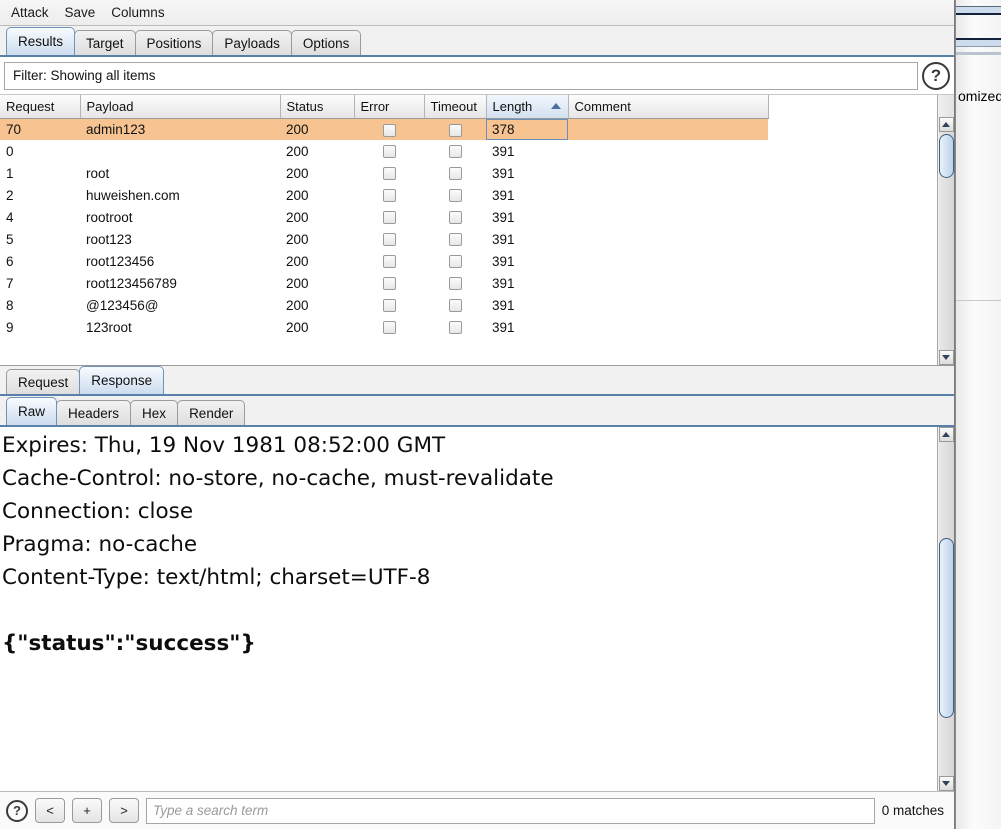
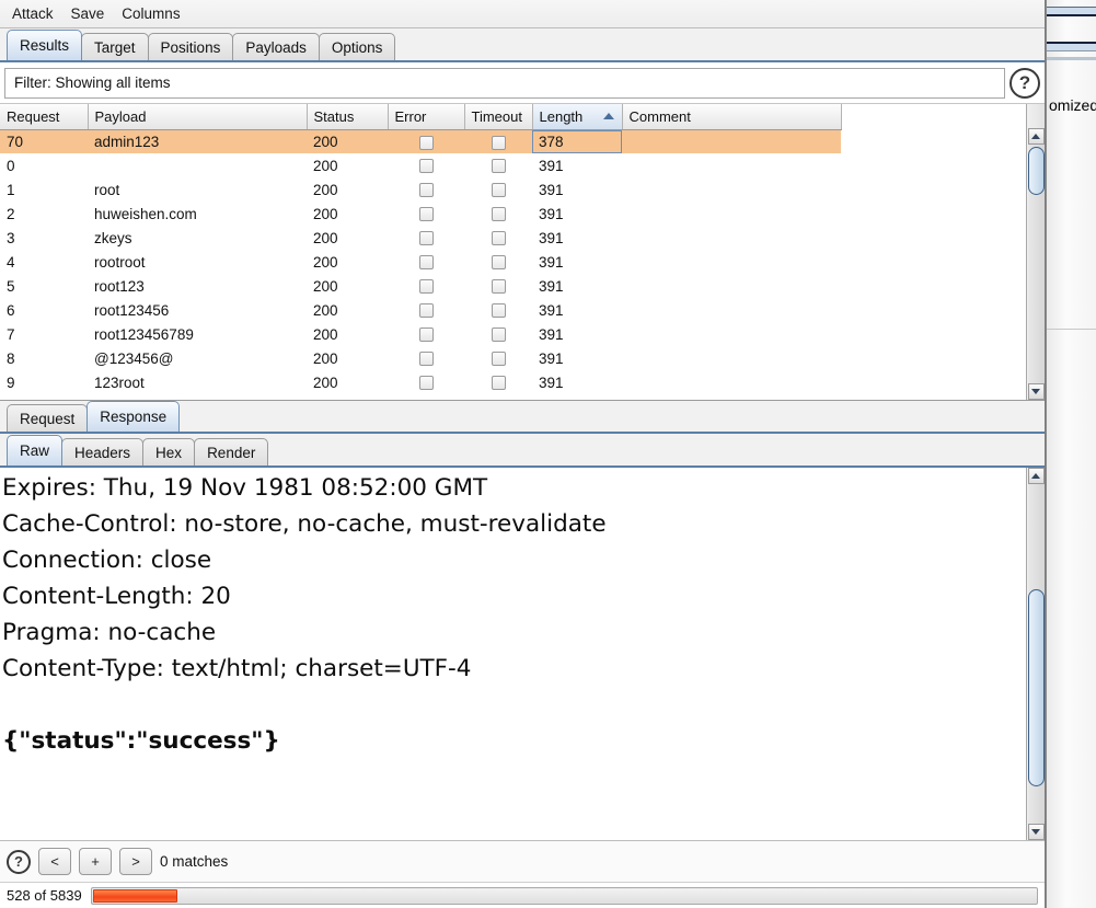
  omized
  Attack
  Save
  Columns
  Results
  Target
  Positions
  Payloads
  Options
  Filter: Showing all items
  ?
  Request	Payload	Status	Error	Timeout	Length	Comment
  70	admin123	200			378
  0		200			391
  1	root	200			391
  2	huweishen.com	200			391
+ 3	zkeys	200			391
  4	rootroot	200			391
  5	root123	200			391
  6	root123456	200			391
  7	root123456789	200			391
  8	@123456@	200			391
  9	123root	200			391
  Request
  Response
  Raw
  Headers
  Hex
  Render
  Expires: Thu, 19 Nov 1981 08:52:00 GMT
  Cache-Control: no-store, no-cache, must-revalidate
  Connection: close
+ Content-Length: 20
  Pragma: no-cache
- Content-Type: text/html; charset=UTF-8
+ Content-Type: text/html; charset=UTF-4
  {"status":"success"}
  ?
  <
  +
  >
- Type a search term
  0 matches
+ 528 of 5839
